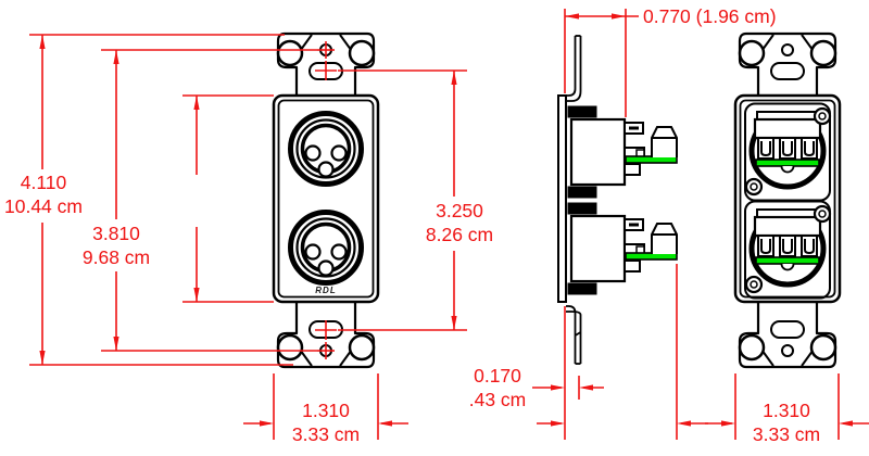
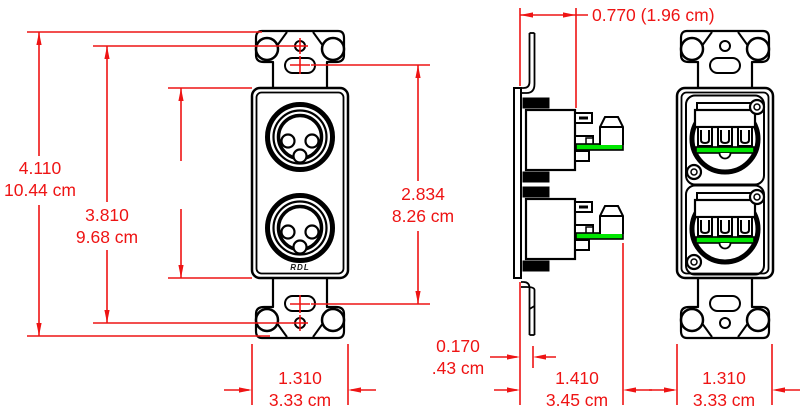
  4.110
  10.44 cm
  3.810
  9.68 cm
- 3.250
+ 2.834
  8.26 cm
  0.770 (1.96 cm)
  0.170
  .43 cm
+ 1.410
+ 3.45 cm
  1.310
  3.33 cm
  1.310
  3.33 cm
  RDL
